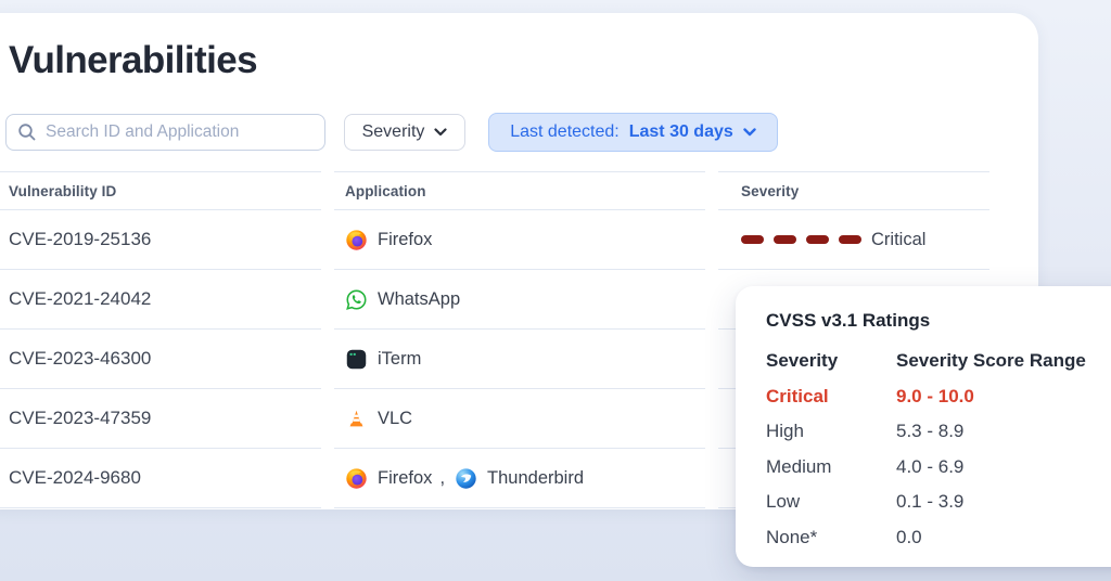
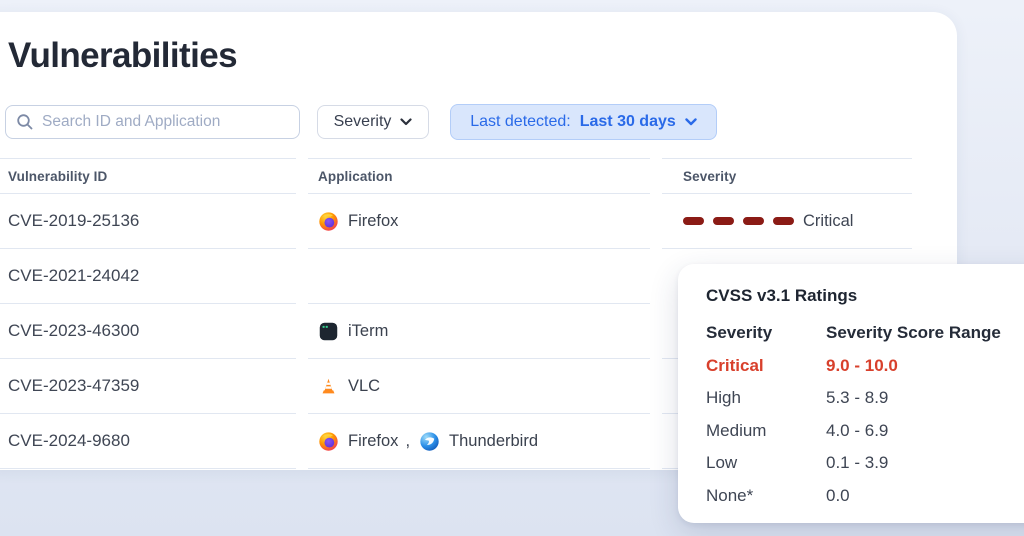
  Vulnerabilities
  Search ID and Application
  Severity
  Last detected:
  Last 30 days
  Vulnerability ID
  Application
  Severity
  CVE-2019-25136
  Firefox
  Critical
  CVE-2021-24042
- WhatsApp
  CVE-2023-46300
  iTerm
  CVE-2023-47359
  VLC
  CVE-2024-9680
  Firefox
  ,
  Thunderbird
  CVSS v3.1 Ratings
  Severity
  Severity Score Range
  Critical
  9.0 - 10.0
  High
  5.3 - 8.9
  Medium
  4.0 - 6.9
  Low
  0.1 - 3.9
  None*
  0.0
